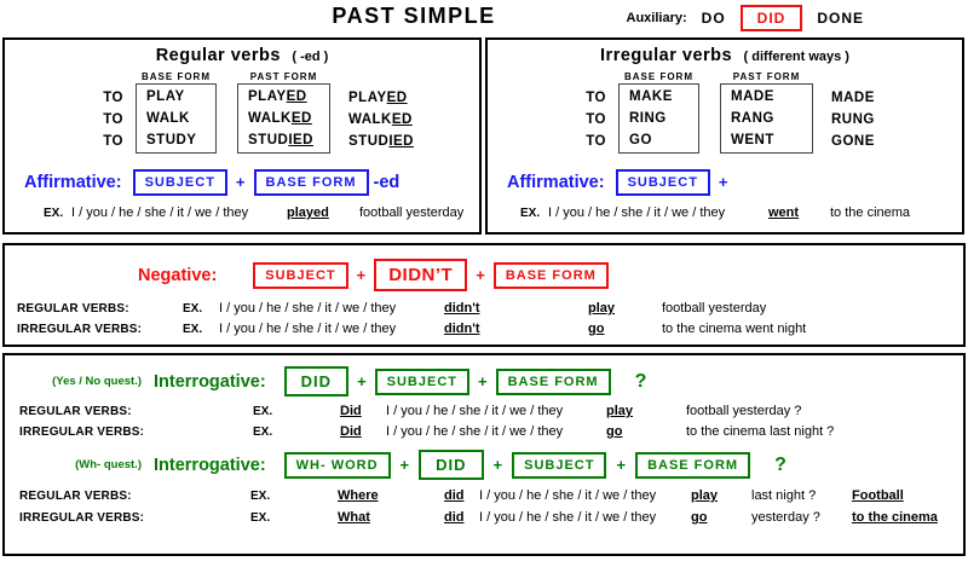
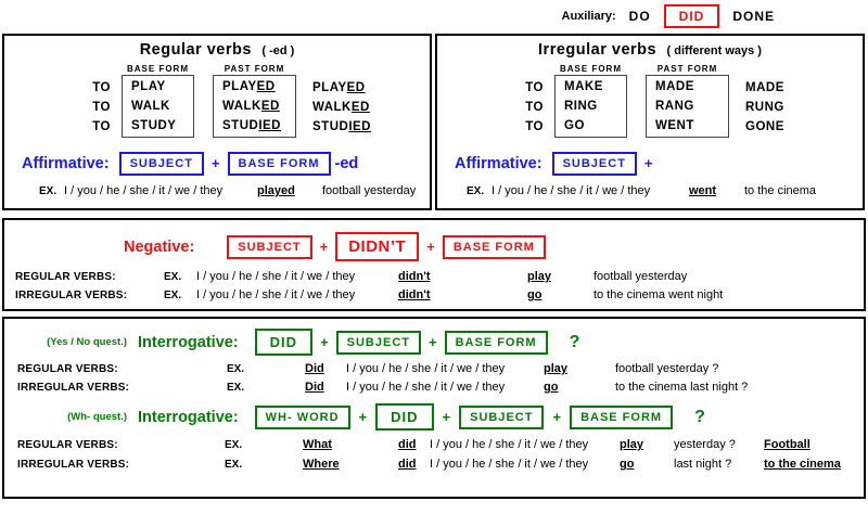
- PAST SIMPLE
  Auxiliary:
  DO
  DID
  DONE
  Regular verbs ( -ed )
  BASE FORM
  PAST FORM
  TO
  TO
  TO
  PLAY
  WALK
  STUDY
  PLAYED
  WALKED
  STUDIED
  PLAYED
  WALKED
  STUDIED
  Affirmative:
  SUBJECT
  +
  BASE FORM
  -ed
  EX.
  I / you / he / she / it / we / they
  played
  football yesterday
  Irregular verbs ( different ways )
  BASE FORM
  PAST FORM
  TO
  TO
  TO
  MAKE
  RING
  GO
  MADE
  RANG
  WENT
  MADE
  RUNG
  GONE
  Affirmative:
  SUBJECT
  +
  EX.
  I / you / he / she / it / we / they
  went
  to the cinema
  Negative:
  SUBJECT
  +
  DIDN’T
  +
  BASE FORM
  REGULAR VERBS:
  EX.
  I / you / he / she / it / we / they
  didn't
  play
  football yesterday
  IRREGULAR VERBS:
  EX.
  I / you / he / she / it / we / they
  didn't
  go
  to the cinema went night
  (Yes / No quest.)
  Interrogative:
  DID
  +
  SUBJECT
  +
  BASE FORM
  ?
  REGULAR VERBS:
  EX.
  Did
  I / you / he / she / it / we / they
  play
  football yesterday ?
  IRREGULAR VERBS:
  EX.
  Did
  I / you / he / she / it / we / they
  go
  to the cinema last night ?
  (Wh- quest.)
  Interrogative:
  WH- WORD
  +
  DID
  +
  SUBJECT
  +
  BASE FORM
  ?
  REGULAR VERBS:
  EX.
- Where
+ What
  did
  I / you / he / she / it / we / they
  play
- last night ?
+ yesterday ?
  Football
  IRREGULAR VERBS:
  EX.
- What
+ Where
  did
  I / you / he / she / it / we / they
  go
- yesterday ?
+ last night ?
  to the cinema
